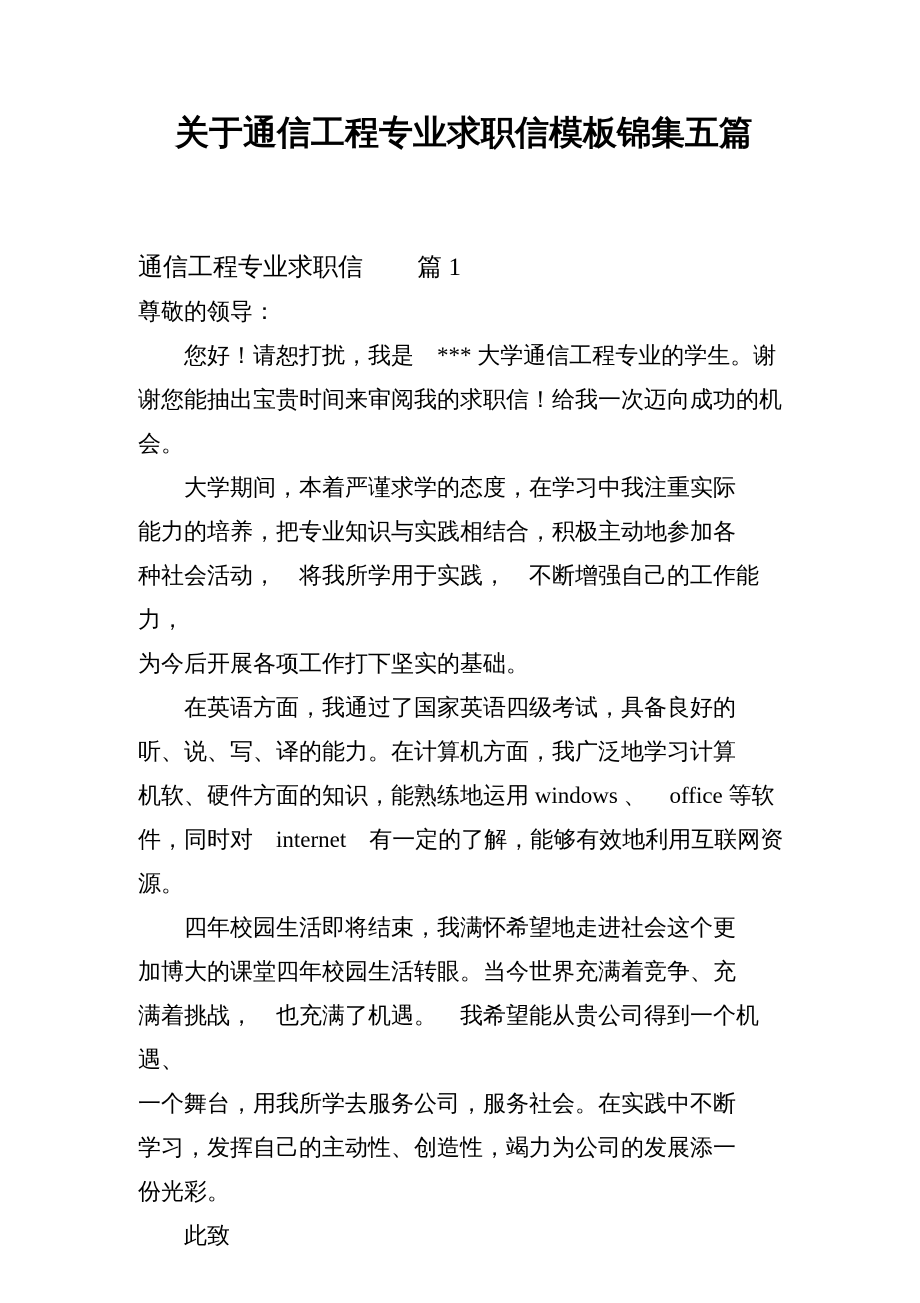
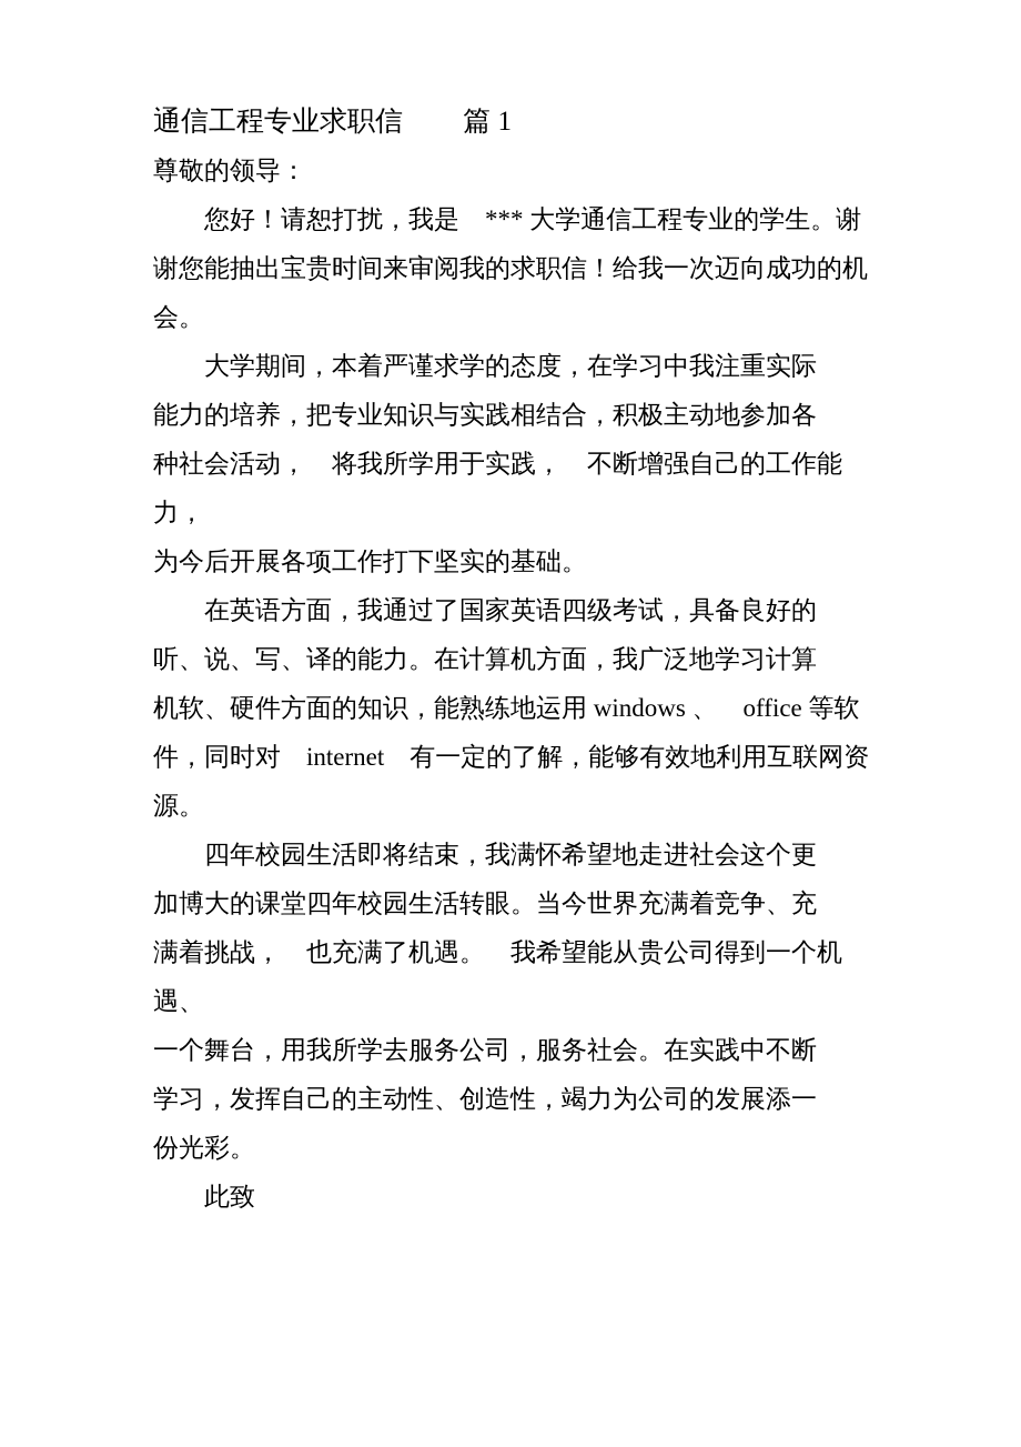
- 关于通信工程专业求职信模板锦集五篇
  通信工程专业求职信 篇 1
  尊敬的领导：
  您好！请恕打扰，我是 *** 大学通信工程专业的学生。谢
  谢您能抽出宝贵时间来审阅我的求职信！给我一次迈向成功的机
  会。
  大学期间，本着严谨求学的态度，在学习中我注重实际
  能力的培养，把专业知识与实践相结合，积极主动地参加各
  种社会活动， 将我所学用于实践， 不断增强自己的工作能力，
  为今后开展各项工作打下坚实的基础。
  在英语方面，我通过了国家英语四级考试，具备良好的
  听、说、写、译的能力。在计算机方面，我广泛地学习计算
  机软、硬件方面的知识，能熟练地运用 windows 、 office 等软
  件，同时对 internet 有一定的了解，能够有效地利用互联网资
  源。
  四年校园生活即将结束，我满怀希望地走进社会这个更
  加博大的课堂四年校园生活转眼。当今世界充满着竞争、充
  满着挑战， 也充满了机遇。 我希望能从贵公司得到一个机遇、
  一个舞台，用我所学去服务公司，服务社会。在实践中不断
  学习，发挥自己的主动性、创造性，竭力为公司的发展添一
  份光彩。
  此致
